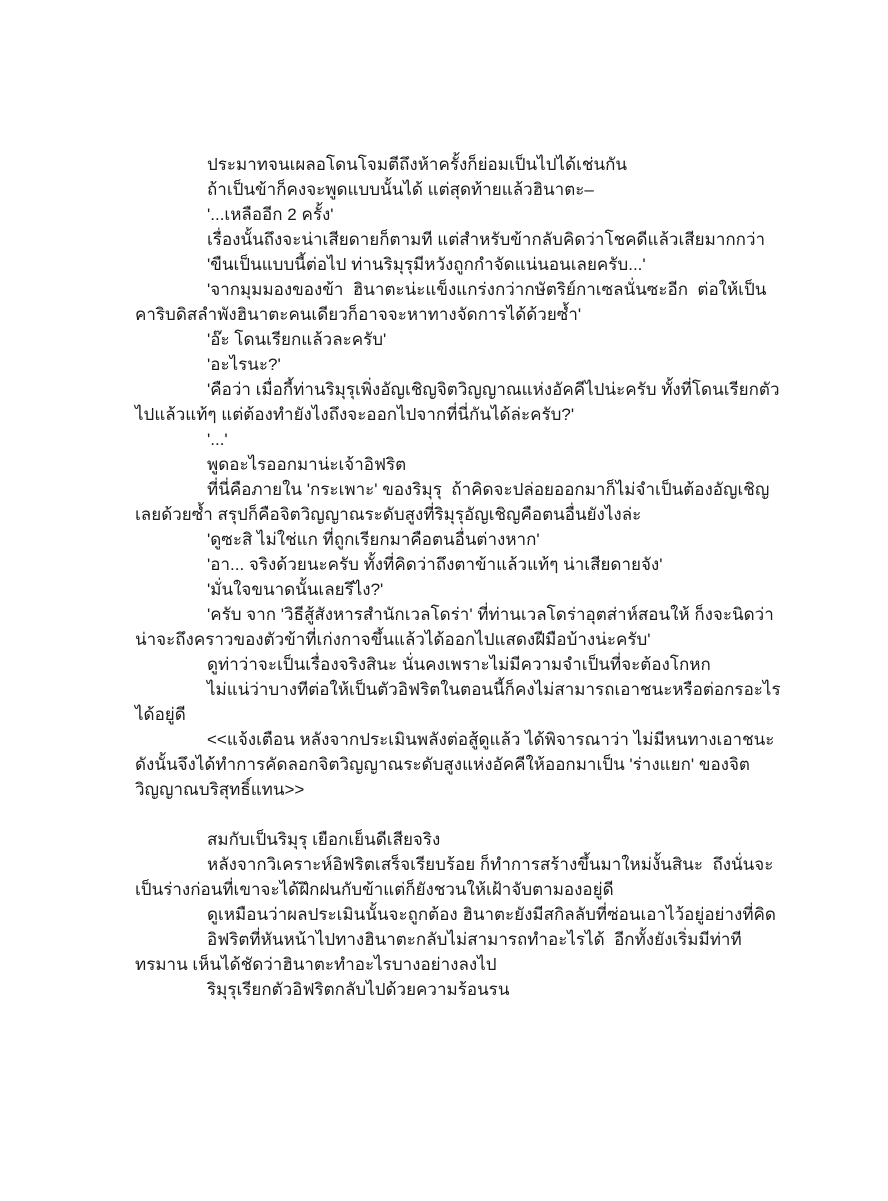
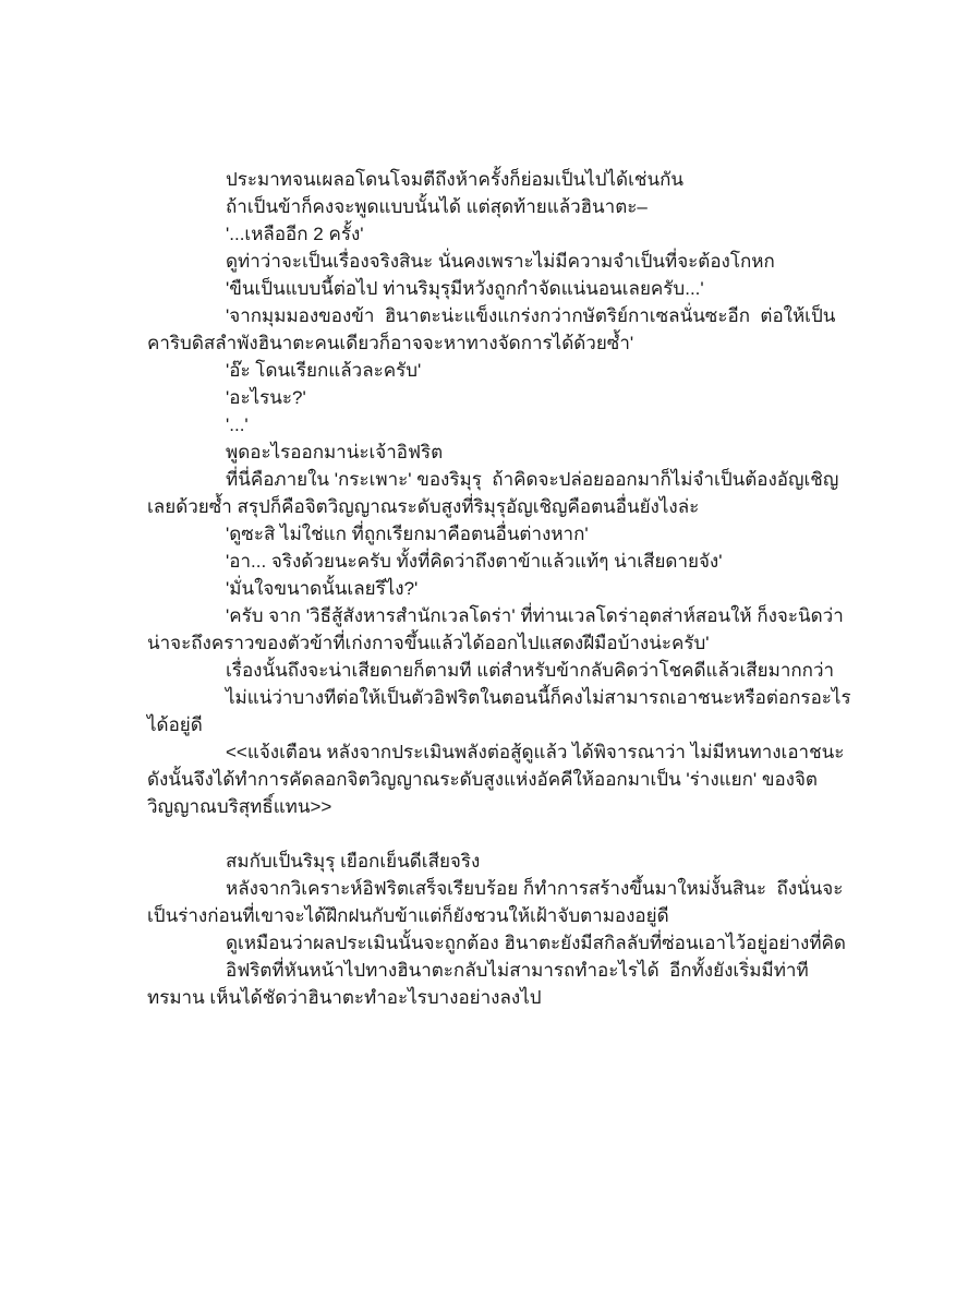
  ประมาทจนเผลอโดนโจมตีถึงห้าครั้งก็ย่อมเป็นไปได้เช่นกัน
  ถ้าเป็นข้าก็คงจะพูดแบบนั้นได้ แต่สุดท้ายแล้วฮินาตะ–
  '...เหลืออีก 2 ครั้ง'
- เรื่องนั้นถึงจะน่าเสียดายก็ตามที แต่สำหรับข้ากลับคิดว่าโชคดีแล้วเสียมากกว่า
+ ดูท่าว่าจะเป็นเรื่องจริงสินะ นั่นคงเพราะไม่มีความจำเป็นที่จะต้องโกหก
  'ขืนเป็นแบบนี้ต่อไป ท่านริมุรุมีหวังถูกกำจัดแน่นอนเลยครับ...'
  'จากมุมมองของข้า ฮินาตะน่ะแข็งแกร่งกว่ากษัตริย์กาเซลนั่นซะอีก ต่อให้เป็นคาริบดิสลำพังฮินาตะคนเดียวก็อาจจะหาทางจัดการได้ด้วยซ้ำ'
  'อ๊ะ โดนเรียกแล้วละครับ'
  'อะไรนะ?'
- 'คือว่า เมื่อกี้ท่านริมุรุเพิ่งอัญเชิญจิตวิญญาณแห่งอัคคีไปน่ะครับ ทั้งที่โดนเรียกตัวไปแล้วแท้ๆ แต่ต้องทำยังไงถึงจะออกไปจากที่นี่กันได้ล่ะครับ?'
  '...'
  พูดอะไรออกมาน่ะเจ้าอิฟริต
  ที่นี่คือภายใน 'กระเพาะ' ของริมุรุ ถ้าคิดจะปล่อยออกมาก็ไม่จำเป็นต้องอัญเชิญเลยด้วยซ้ำ สรุปก็คือจิตวิญญาณระดับสูงที่ริมุรุอัญเชิญคือตนอื่นยังไงล่ะ
  'ดูซะสิ ไม่ใช่แก ที่ถูกเรียกมาคือตนอื่นต่างหาก'
  'อา... จริงด้วยนะครับ ทั้งที่คิดว่าถึงตาข้าแล้วแท้ๆ น่าเสียดายจัง'
  'มั่นใจขนาดนั้นเลยรึไง?'
  'ครับ จาก 'วิธีสู้สังหารสำนักเวลโดร่า' ที่ท่านเวลโดร่าอุตส่าห์สอนให้ ก็งจะนิดว่าน่าจะถึงคราวของตัวข้าที่เก่งกาจขึ้นแล้วได้ออกไปแสดงฝีมือบ้างน่ะครับ'
- ดูท่าว่าจะเป็นเรื่องจริงสินะ นั่นคงเพราะไม่มีความจำเป็นที่จะต้องโกหก
+ เรื่องนั้นถึงจะน่าเสียดายก็ตามที แต่สำหรับข้ากลับคิดว่าโชคดีแล้วเสียมากกว่า
  ไม่แน่ว่าบางทีต่อให้เป็นตัวอิฟริตในตอนนี้ก็คงไม่สามารถเอาชนะหรือต่อกรอะไรได้อยู่ดี
  <<แจ้งเตือน หลังจากประเมินพลังต่อสู้ดูแล้ว ได้พิจารณาว่า ไม่มีหนทางเอาชนะ ดังนั้นจึงได้ทำการคัดลอกจิตวิญญาณระดับสูงแห่งอัคคีให้ออกมาเป็น 'ร่างแยก' ของจิตวิญญาณบริสุทธิ์แทน>>
  สมกับเป็นริมุรุ เยือกเย็นดีเสียจริง
  หลังจากวิเคราะห์อิฟริตเสร็จเรียบร้อย ก็ทำการสร้างขึ้นมาใหม่งั้นสินะ ถึงนั่นจะเป็นร่างก่อนที่เขาจะได้ฝึกฝนกับข้าแต่ก็ยังชวนให้เฝ้าจับตามองอยู่ดี
  ดูเหมือนว่าผลประเมินนั้นจะถูกต้อง ฮินาตะยังมีสกิลลับที่ซ่อนเอาไว้อยู่อย่างที่คิด
  อิฟริตที่หันหน้าไปทางฮินาตะกลับไม่สามารถทำอะไรได้ อีกทั้งยังเริ่มมีท่าทีทรมาน เห็นได้ชัดว่าฮินาตะทำอะไรบางอย่างลงไป
- ริมุรุเรียกตัวอิฟริตกลับไปด้วยความร้อนรน
